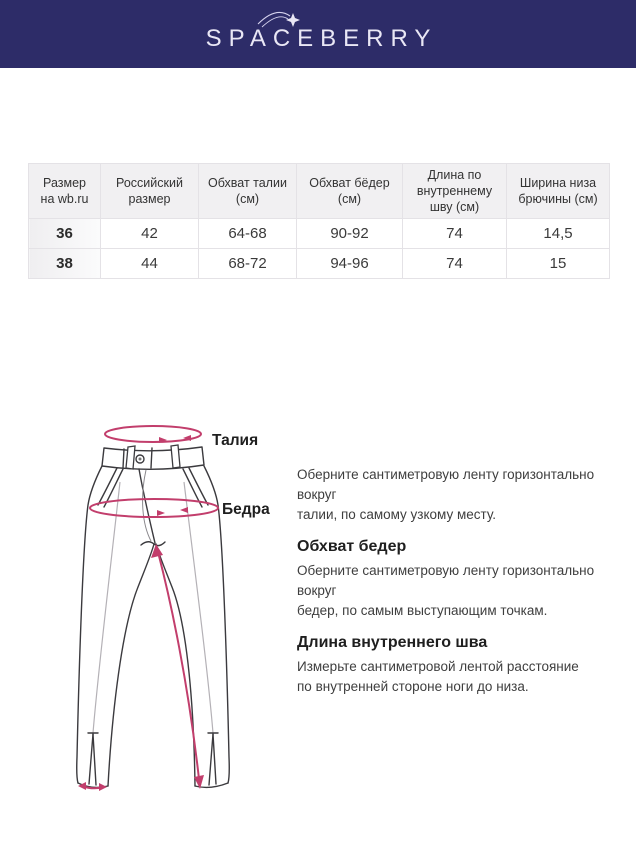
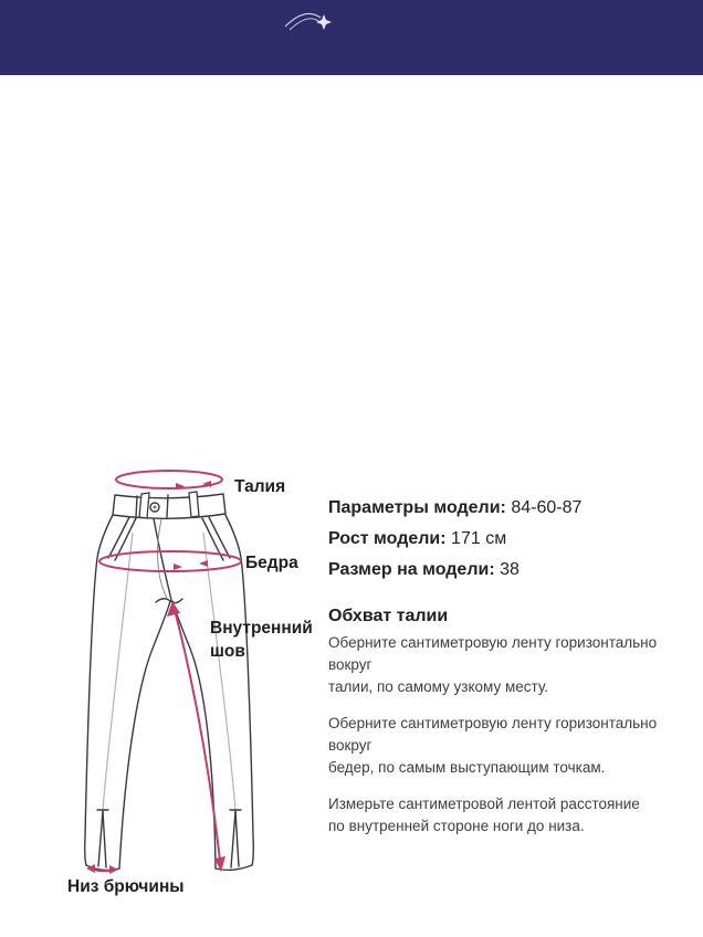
- SPACEBERRY
- Размер на wb.ru	Российский размер	Обхват талии (см)	Обхват бёдер (см)	Длина по внутреннему шву (см)	Ширина низа брючины (см)
- 36	42	64-68	90-92	74	14,5
- 38	44	68-72	94-96	74	15
  Талия
  Бедра
+ Внутренний шов
+ Низ брючины
+ Параметры модели: 84-60-87
+ Рост модели: 171 см
+ Размер на модели: 38
+ Обхват талии
  Оберните сантиметровую ленту горизонтально вокруг
  талии, по самому узкому месту.
- Обхват бедер
  Оберните сантиметровую ленту горизонтально вокруг
  бедер, по самым выступающим точкам.
- Длина внутреннего шва
  Измерьте сантиметровой лентой расстояние
  по внутренней стороне ноги до низа.
